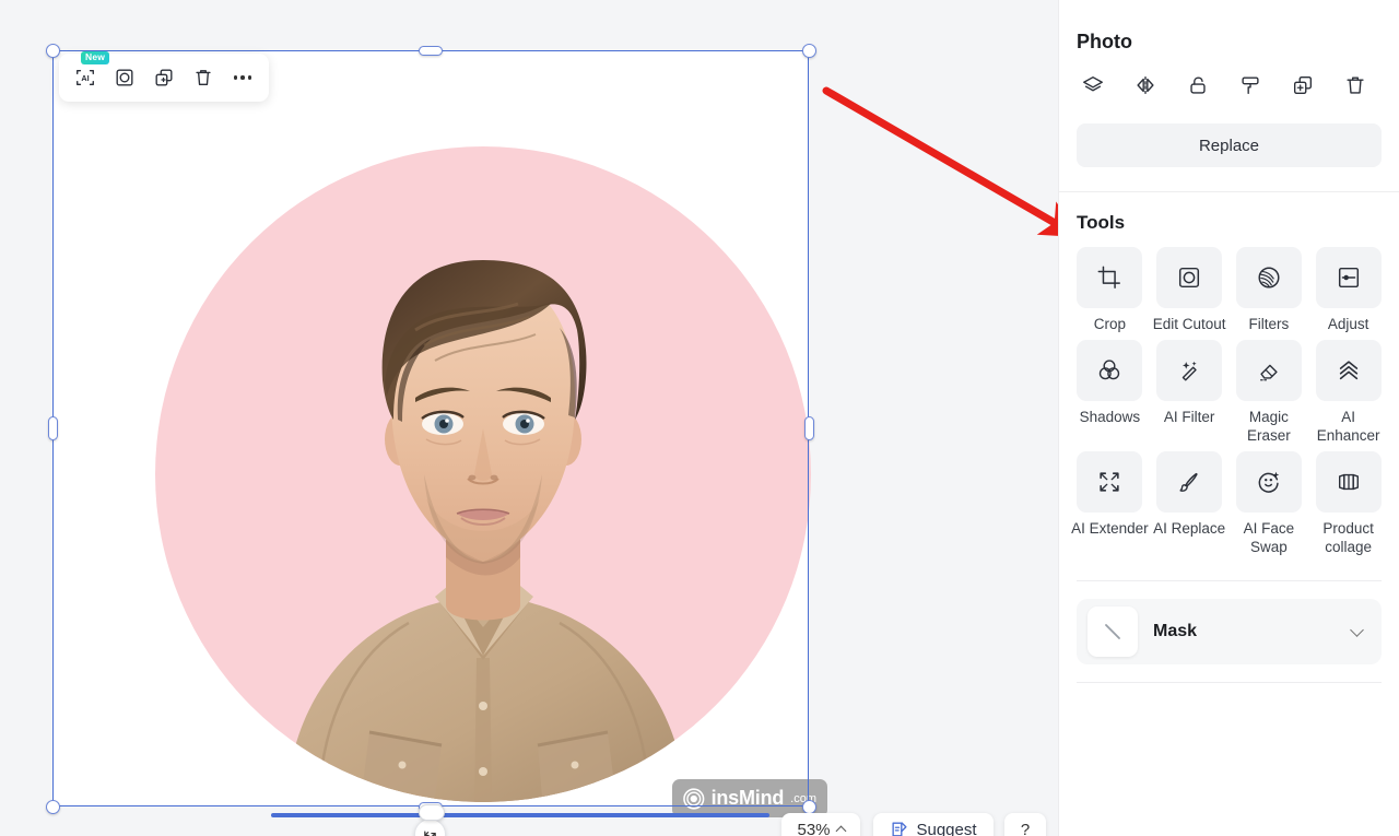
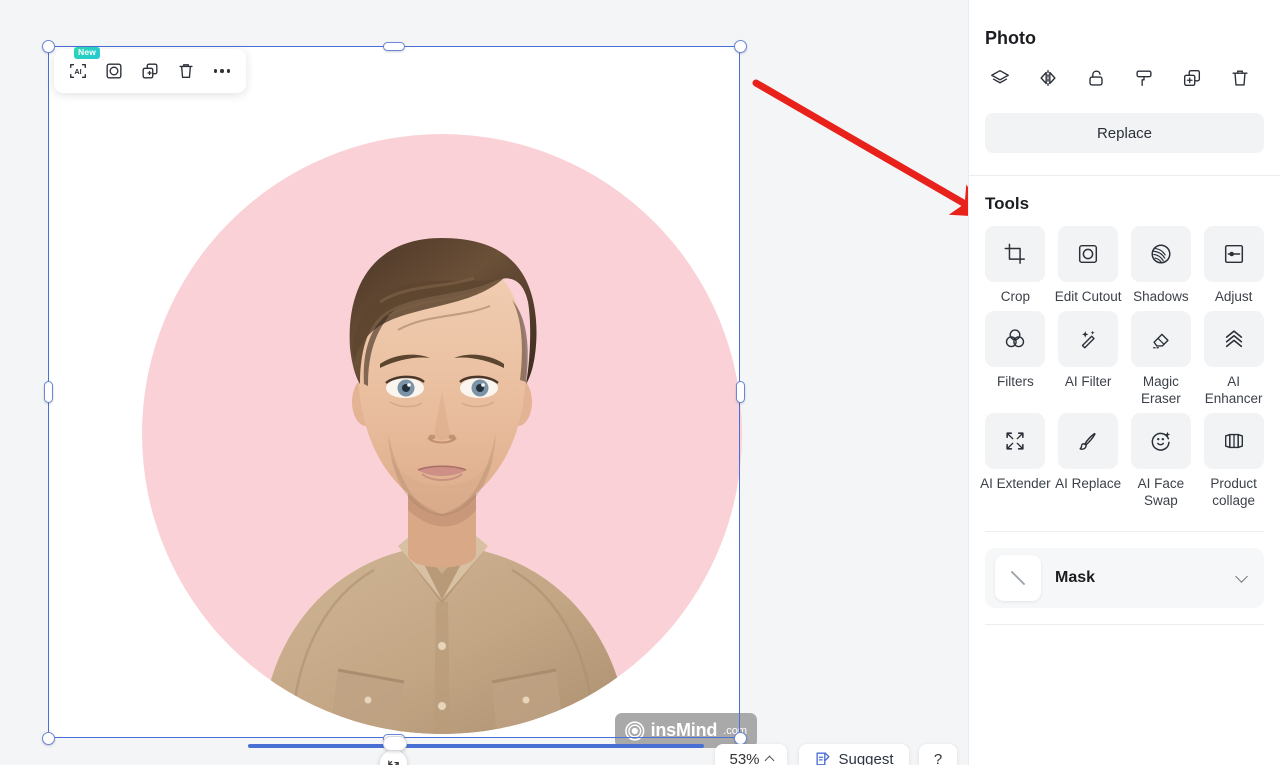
  insMind
  .com
  New
  AI
  53%
  Suggest
  ?
  Photo
  Replace
  Tools
  Crop
  Edit Cutout
- Filters
+ Shadows
  Adjust
- Shadows
+ Filters
  AI Filter
  Magic Eraser
  AI Enhancer
  AI Extender
  AI Replace
  AI Face Swap
  Product collage
  Mask
